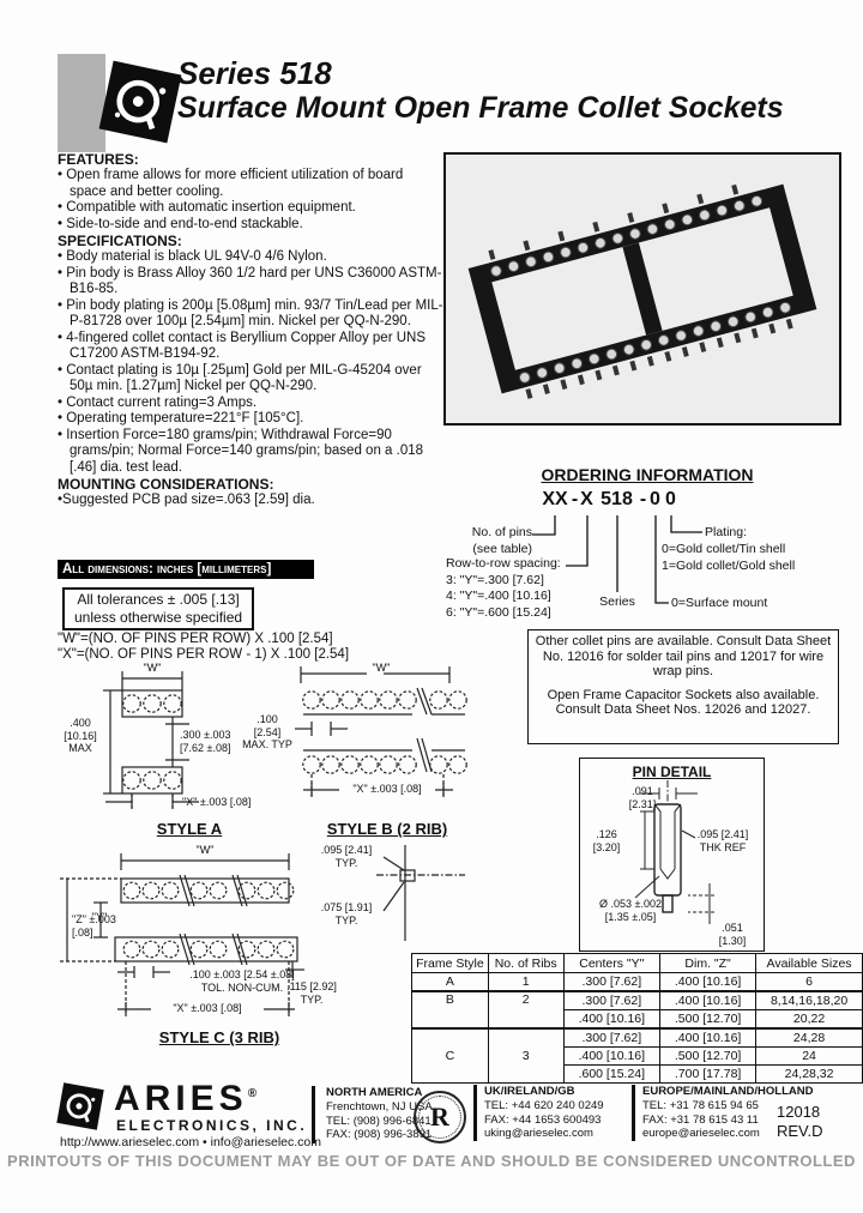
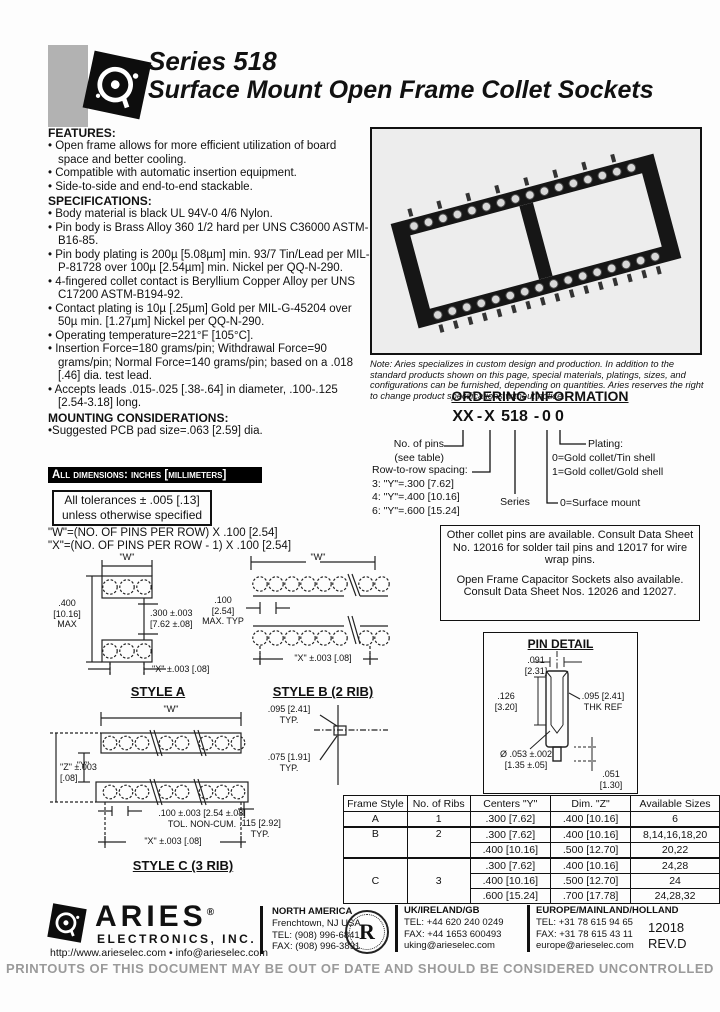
  Series 518
  Surface Mount Open Frame Collet Sockets
  FEATURES:
  Open frame allows for more efficient utilization of board space and better cooling.
  Compatible with automatic insertion equipment.
  Side-to-side and end-to-end stackable.
  SPECIFICATIONS:
  Body material is black UL 94V-0 4/6 Nylon.
  Pin body is Brass Alloy 360 1/2 hard per UNS C36000 ASTM-B16-85.
  Pin body plating is 200µ [5.08µm] min. 93/7 Tin/Lead per MIL-P-81728 over 100µ [2.54µm] min. Nickel per QQ-N-290.
  4-fingered collet contact is Beryllium Copper Alloy per UNS C17200 ASTM-B194-92.
  Contact plating is 10µ [.25µm] Gold per MIL-G-45204 over 50µ min. [1.27µm] Nickel per QQ-N-290.
- Contact current rating=3 Amps.
  Operating temperature=221°F [105°C].
  Insertion Force=180 grams/pin; Withdrawal Force=90 grams/pin; Normal Force=140 grams/pin; based on a .018 [.46] dia. test lead.
+ Accepts leads .015-.025 [.38-.64] in diameter, .100-.125 [2.54-3.18] long.
  MOUNTING CONSIDERATIONS:
  Suggested PCB pad size=.063 [2.59] dia.
  All dimensions: inches [millimeters]
  All tolerances ± .005 [.13]
  unless otherwise specified
  "W"=(NO. OF PINS PER ROW) X .100 [2.54]
  "X"=(NO. OF PINS PER ROW - 1) X .100 [2.54]
+ Note: Aries specializes in custom design and production. In addition to the standard products shown on this page, special materials, platings, sizes, and configurations can be furnished, depending on quantities. Aries reserves the right to change product specifications without notice.
  ORDERING INFORMATION
  XX
  -
  X
  518
  -
  0
  0
  No. of pins
  (see table)
  Row-to-row spacing:
  3: "Y"=.300 [7.62]
  4: "Y"=.400 [10.16]
  6: "Y"=.600 [15.24]
  Series
  0=Surface mount
  Plating:
  0=Gold collet/Tin shell
  1=Gold collet/Gold shell
  Other collet pins are available. Consult Data Sheet No. 12016 for solder tail pins and 12017 for wire wrap pins.
  Open Frame Capacitor Sockets also available. Consult Data Sheet Nos. 12026 and 12027.
  PIN DETAIL
  .091
  [2.31]
  .126
  [3.20]
  .095 [2.41]
  THK REF
  Ø .053 ±.002
  [1.35 ±.05]
  .051
  [1.30]
  "W"
  .400
  [10.16]
  MAX
  .300 ±.003
  [7.62 ±.08]
  "X" ±.003 [.08]
  STYLE A
  "W"
  .100
  [2.54]
  MAX. TYP
  "X" ±.003 [.08]
  STYLE B (2 RIB)
  "W"
  "Y"
  "Z" ±.003
  [.08]
  .100 ±.003 [2.54 ±.08]
  TOL. NON-CUM.
  .115 [2.92]
  TYP.
  "X" ±.003 [.08]
  STYLE C (3 RIB)
  .095 [2.41]
  TYP.
  .075 [1.91]
  TYP.
  Frame Style	No. of Ribs	Centers "Y"	Dim. "Z"	Available Sizes
  A	1	.300 [7.62]	.400 [10.16]	6
  B	2	.300 [7.62]	.400 [10.16]	8,14,16,18,20
  .400 [10.16]	.500 [12.70]	20,22
  C	3	.300 [7.62]	.400 [10.16]	24,28
  .400 [10.16]	.500 [12.70]	24
  .600 [15.24]	.700 [17.78]	24,28,32
  ARIES®
  ELECTRONICS, INC.
  http://www.arieselec.com • info@arieselec.com
  NORTH AMERICA
  Frenchtown, NJ USA
  TEL: (908) 996-6841
  FAX: (908) 996-3891
  R
  UK/IRELAND/GB
  TEL: +44 620 240 0249
  FAX: +44 1653 600493
  uking@arieselec.com
  EUROPE/MAINLAND/HOLLAND
  TEL: +31 78 615 94 65
  FAX: +31 78 615 43 11
  europe@arieselec.com
  12018
  REV.D
  PRINTOUTS OF THIS DOCUMENT MAY BE OUT OF DATE AND SHOULD BE CONSIDERED UNCONTROLLED
